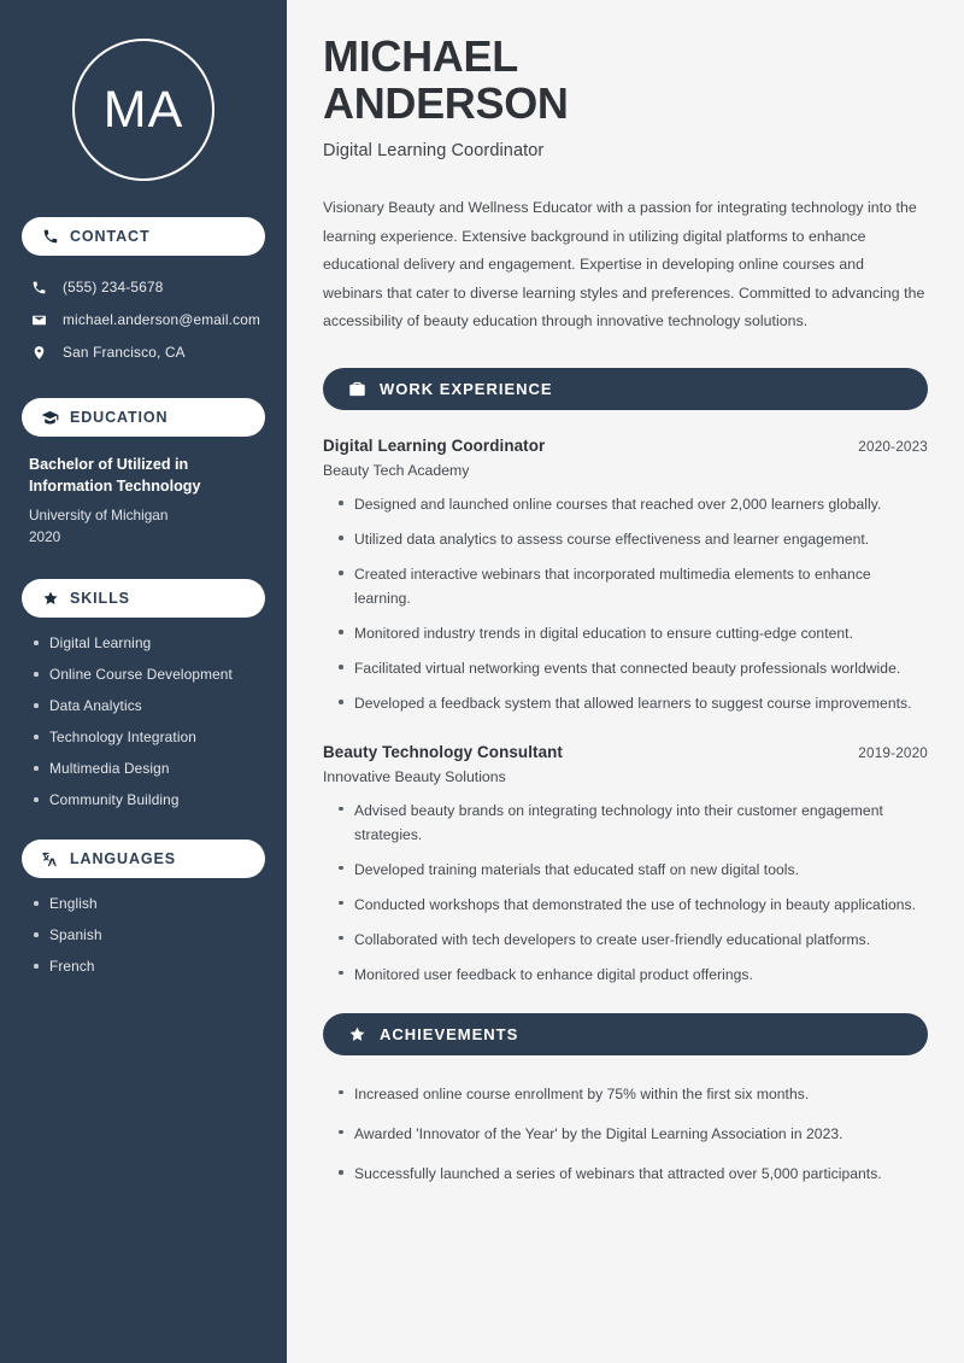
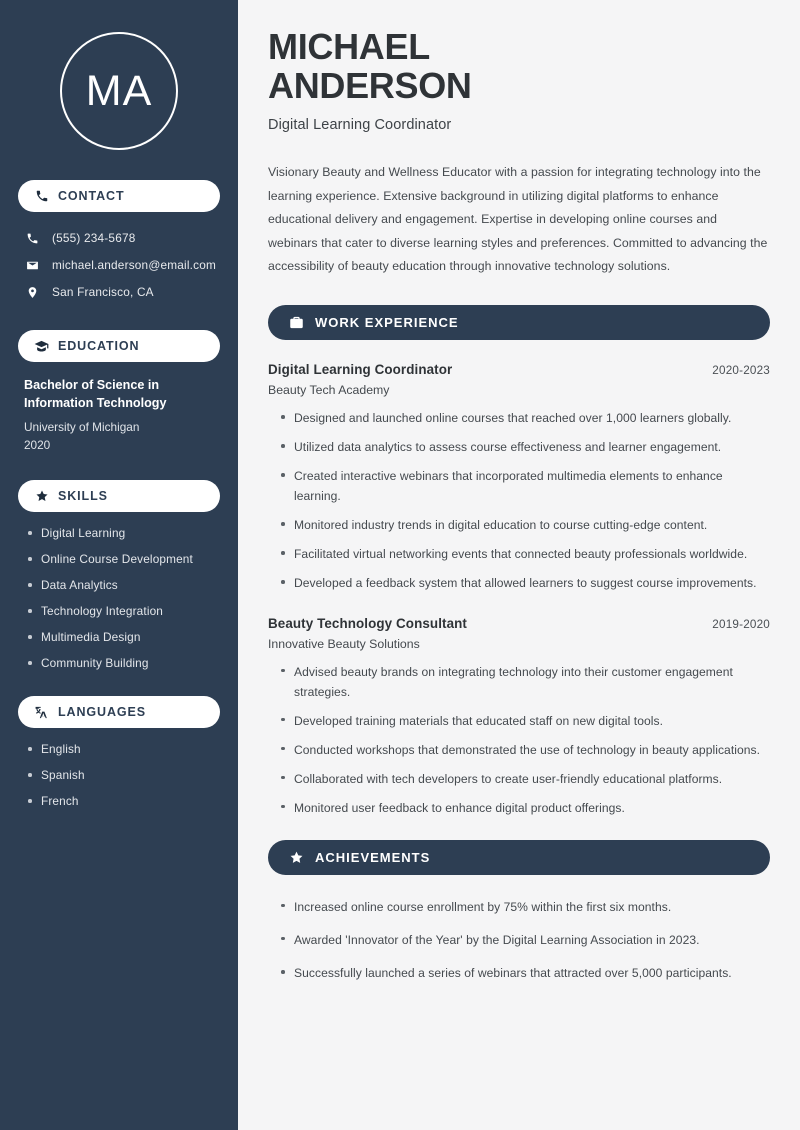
  MA
  CONTACT
  (555) 234-5678
  michael.anderson@email.com
  San Francisco, CA
  EDUCATION
- Bachelor of Utilized in Information Technology
+ Bachelor of Science in Information Technology
  University of Michigan
  2020
  SKILLS
  Digital Learning
  Online Course Development
  Data Analytics
  Technology Integration
  Multimedia Design
  Community Building
  LANGUAGES
  English
  Spanish
  French
  MICHAEL
  ANDERSON
  Digital Learning Coordinator
  Visionary Beauty and Wellness Educator with a passion for integrating technology into the learning experience. Extensive background in utilizing digital platforms to enhance educational delivery and engagement. Expertise in developing online courses and webinars that cater to diverse learning styles and preferences. Committed to advancing the accessibility of beauty education through innovative technology solutions.
  WORK EXPERIENCE
  Digital Learning Coordinator
  2020-2023
  Beauty Tech Academy
- Designed and launched online courses that reached over 2,000 learners globally.
+ Designed and launched online courses that reached over 1,000 learners globally.
  Utilized data analytics to assess course effectiveness and learner engagement.
  Created interactive webinars that incorporated multimedia elements to enhance learning.
- Monitored industry trends in digital education to ensure cutting-edge content.
+ Monitored industry trends in digital education to course cutting-edge content.
  Facilitated virtual networking events that connected beauty professionals worldwide.
  Developed a feedback system that allowed learners to suggest course improvements.
  Beauty Technology Consultant
  2019-2020
  Innovative Beauty Solutions
  Advised beauty brands on integrating technology into their customer engagement strategies.
  Developed training materials that educated staff on new digital tools.
  Conducted workshops that demonstrated the use of technology in beauty applications.
  Collaborated with tech developers to create user-friendly educational platforms.
  Monitored user feedback to enhance digital product offerings.
  ACHIEVEMENTS
  Increased online course enrollment by 75% within the first six months.
  Awarded 'Innovator of the Year' by the Digital Learning Association in 2023.
  Successfully launched a series of webinars that attracted over 5,000 participants.
